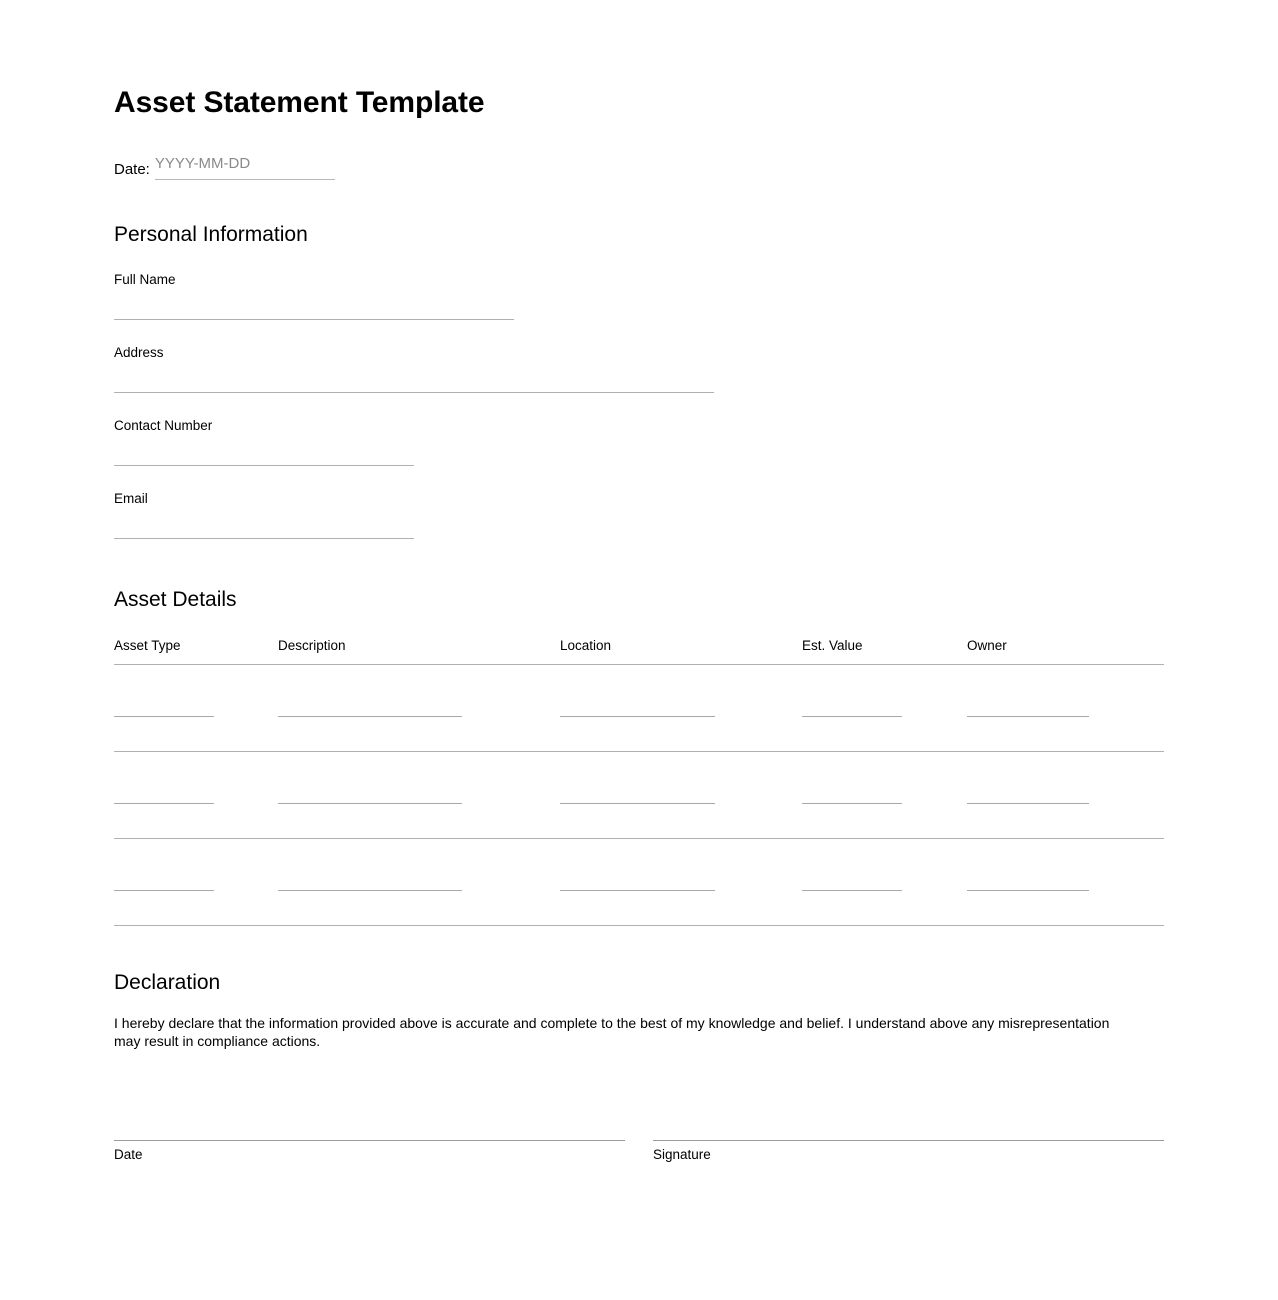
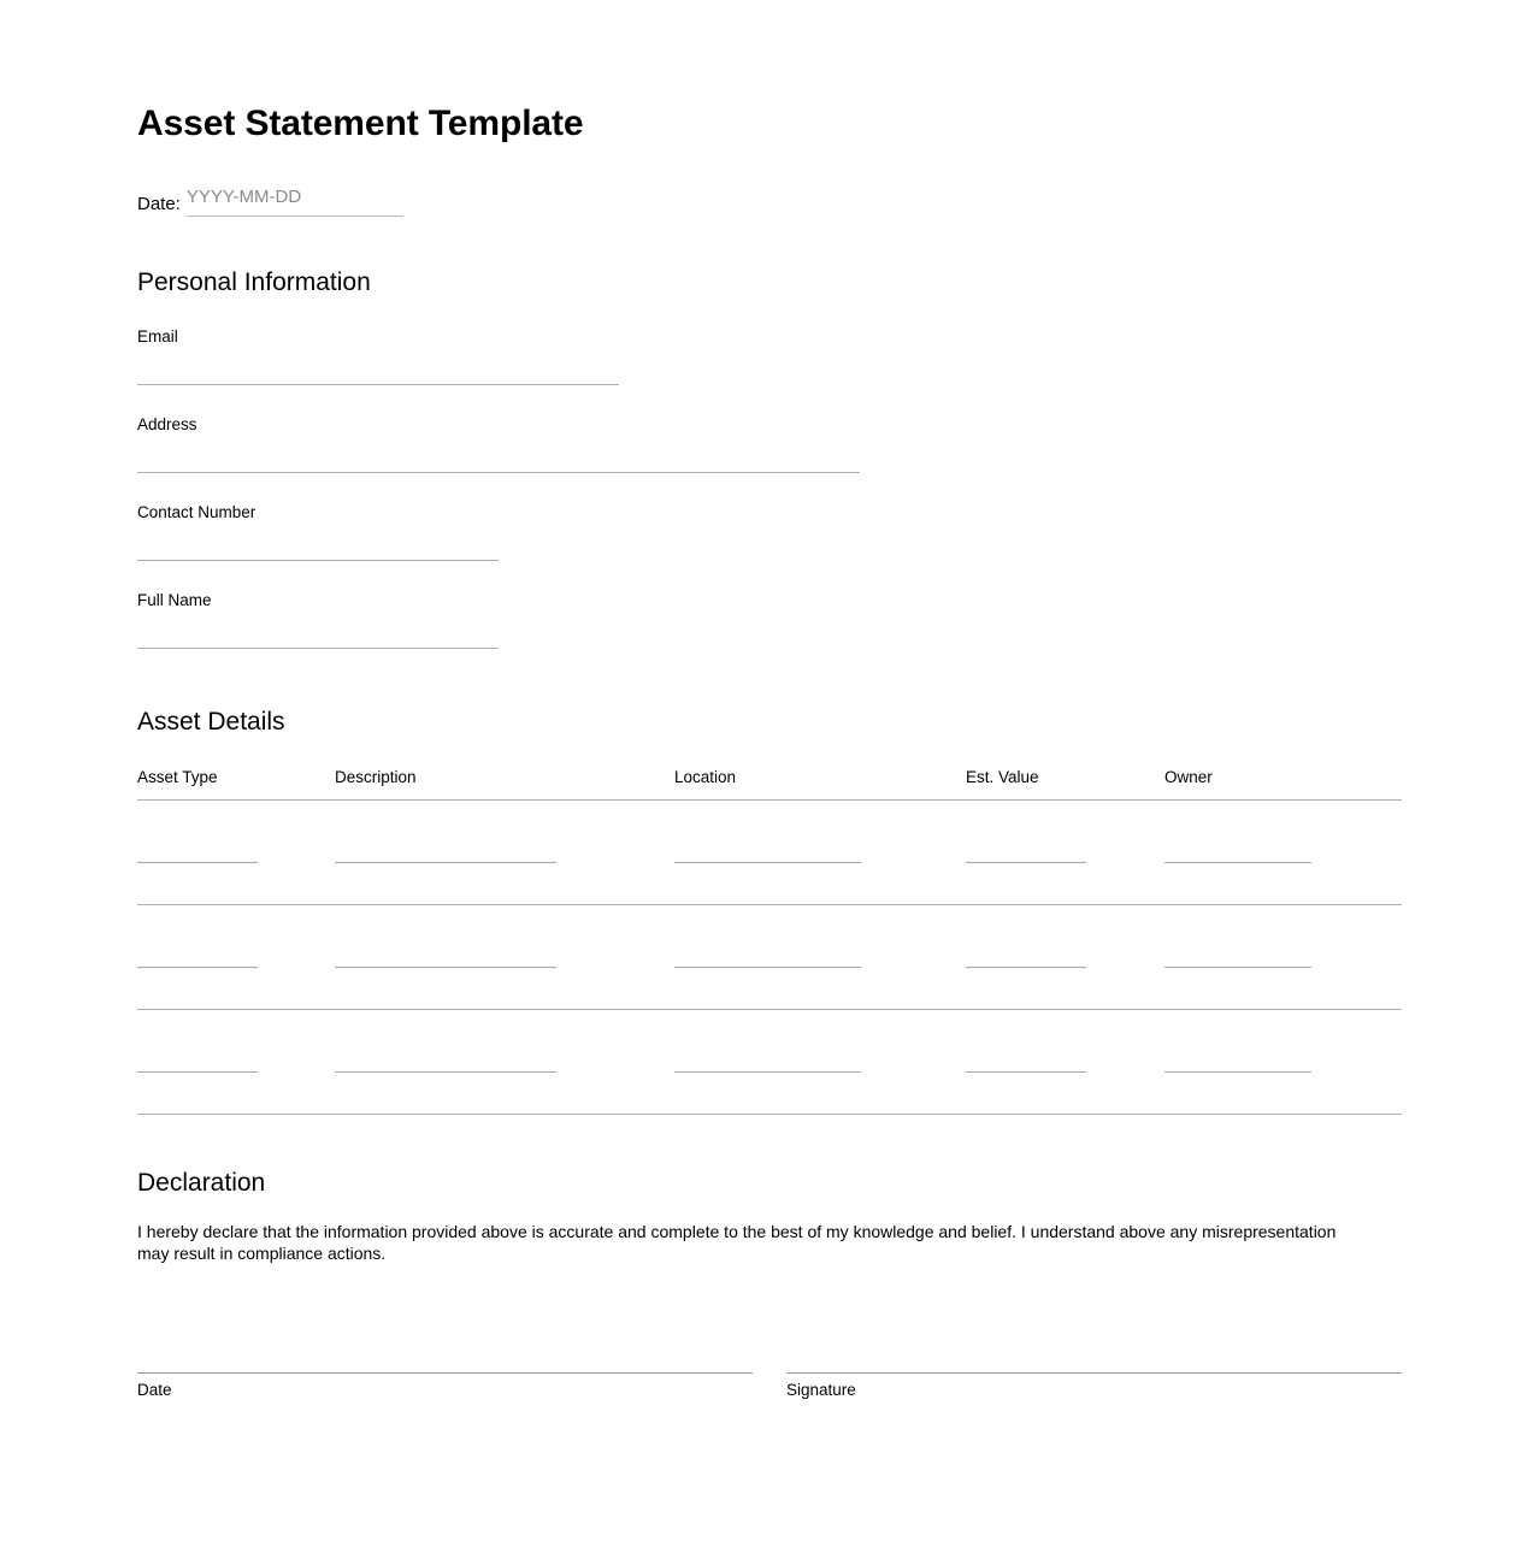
  Asset Statement Template
  Date:
  YYYY-MM-DD
  Personal Information
- Full Name
+ Email
  Address
  Contact Number
- Email
+ Full Name
  Asset Details
  Asset Type	Description	Location	Est. Value	Owner
  Declaration
  I hereby declare that the information provided above is accurate and complete to the best of my knowledge and belief. I understand above any misrepresentation may result in compliance actions.
  Date
  Signature
